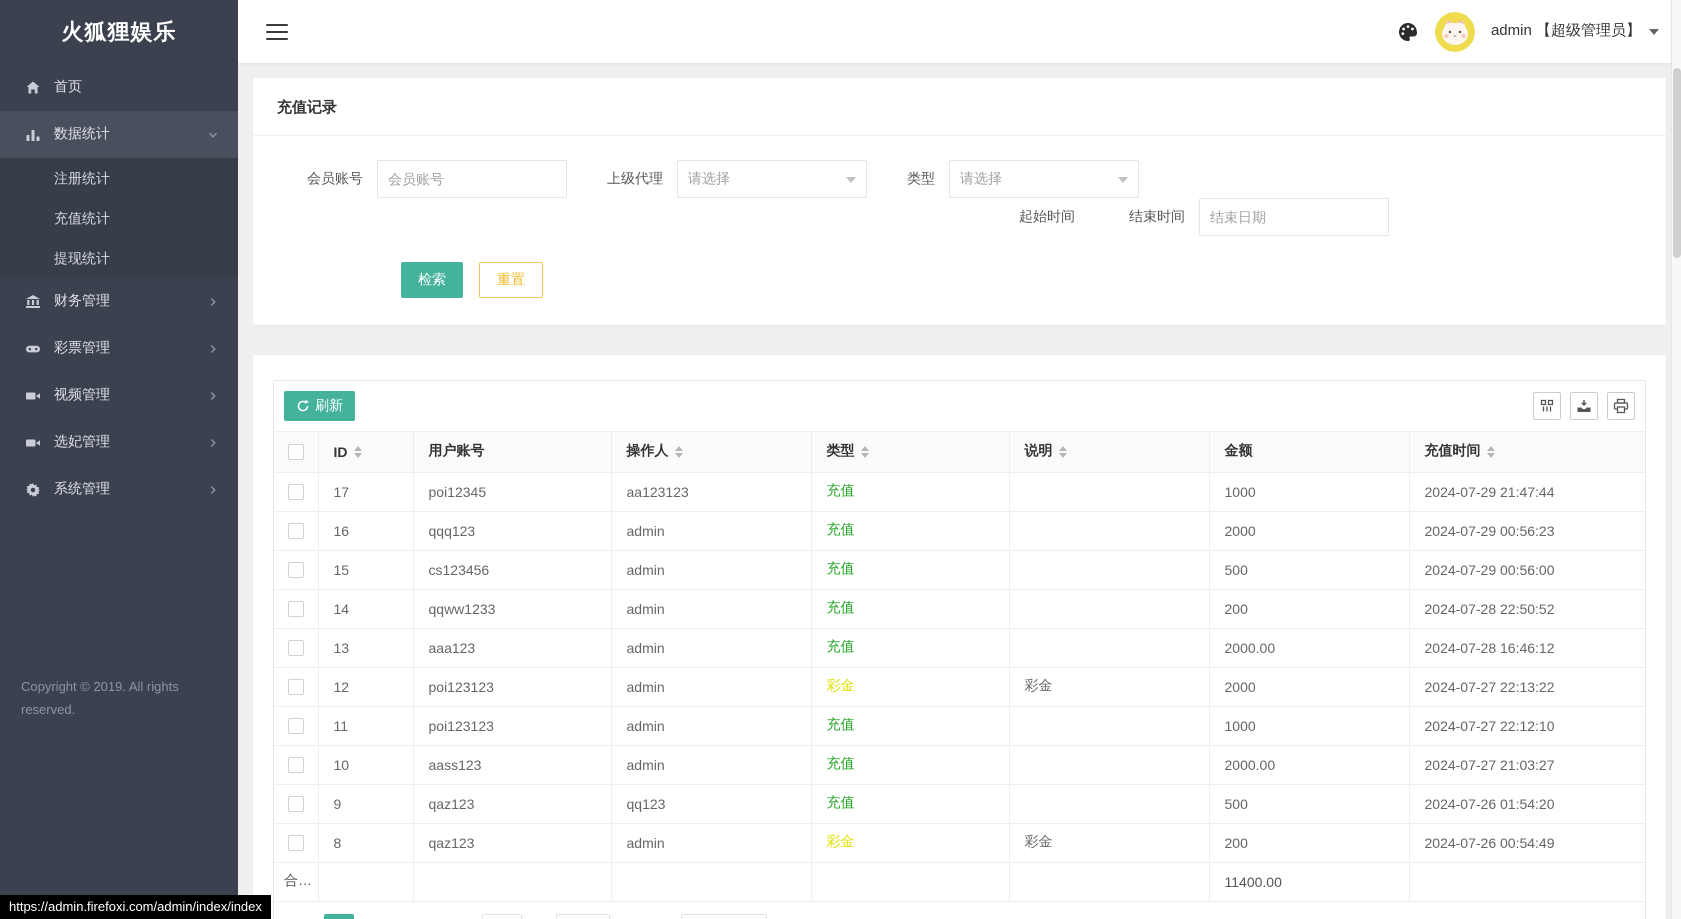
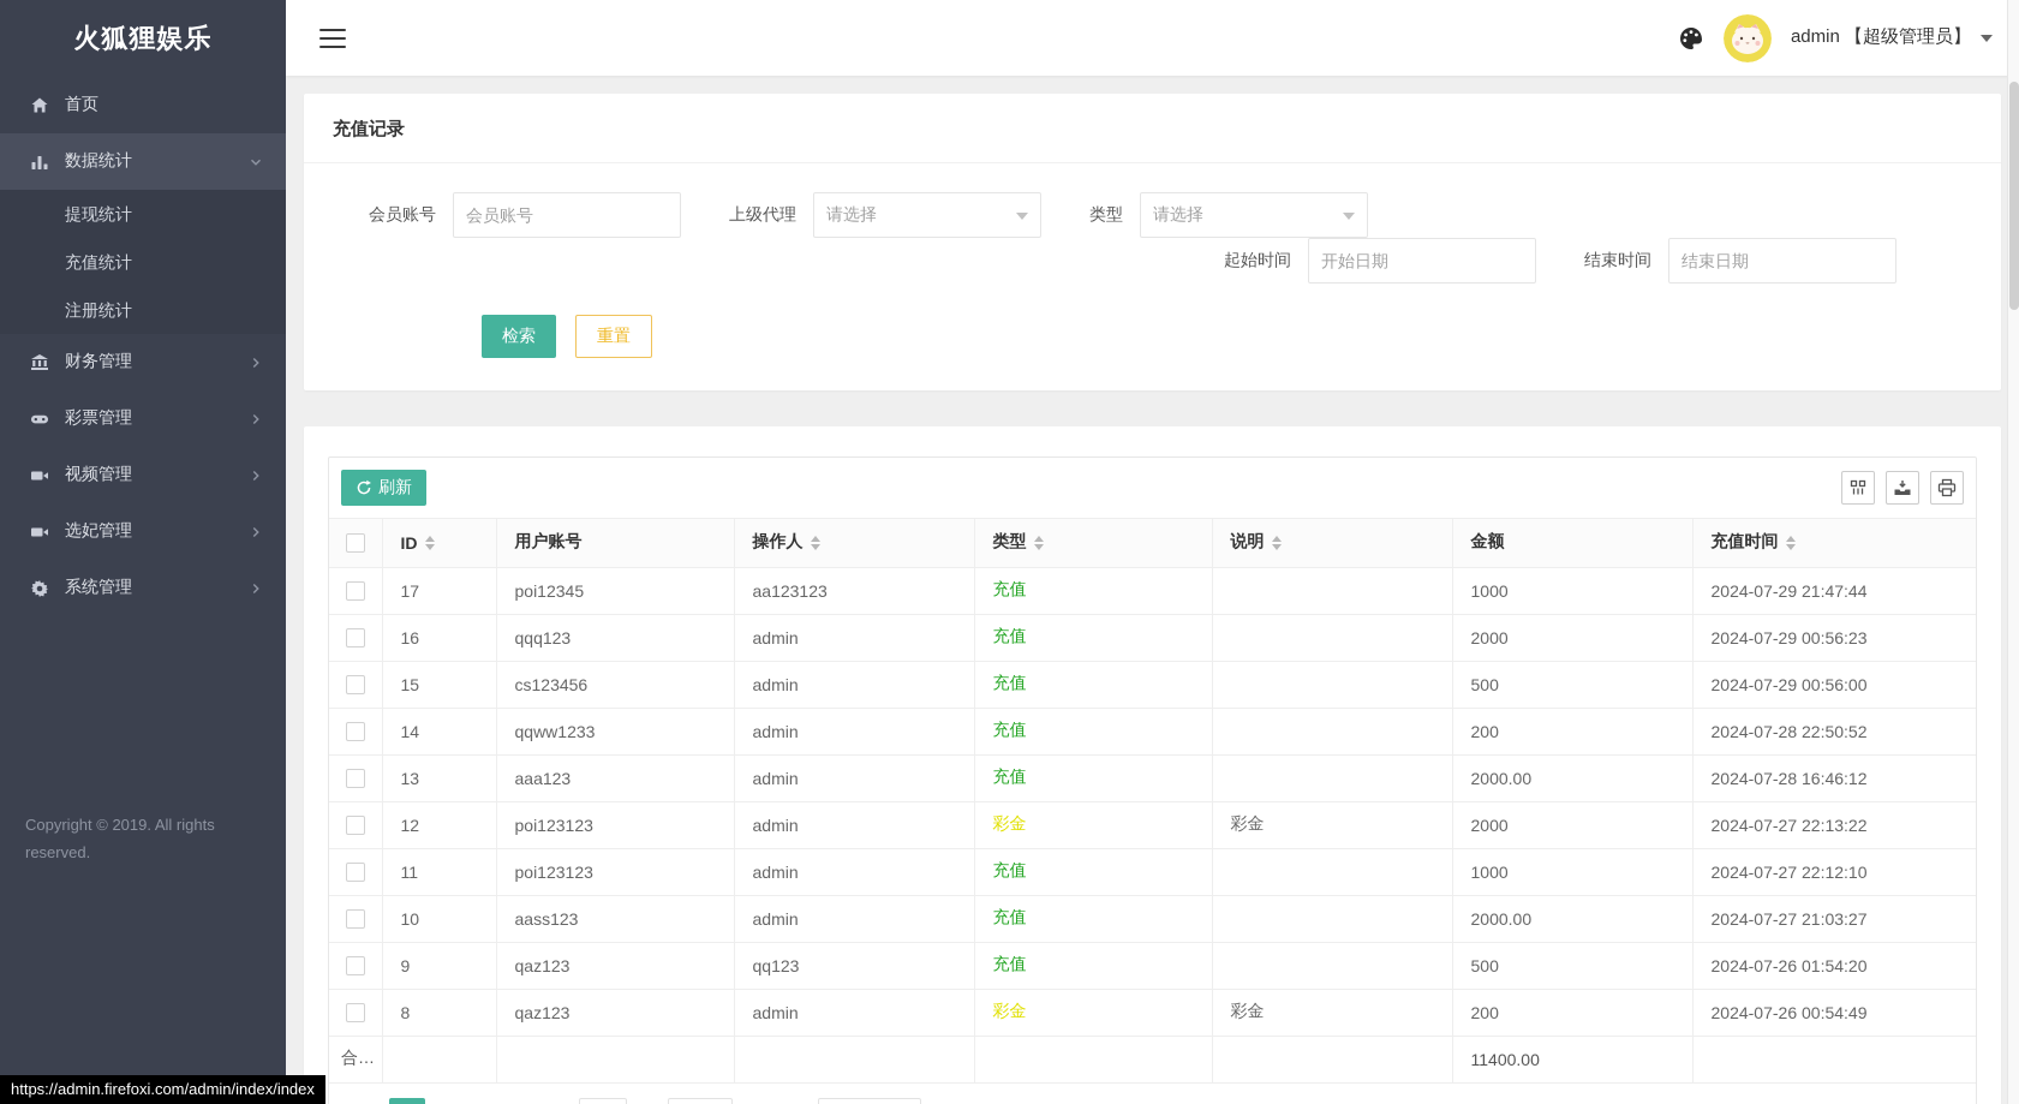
  火狐狸娱乐
  首页
  数据统计
- 注册统计
+ 提现统计
  充值统计
- 提现统计
+ 注册统计
  财务管理
  彩票管理
  视频管理
  选妃管理
  系统管理
  Copyright © 2019. All rights reserved.
  admin 【超级管理员】
  充值记录
  会员账号
  会员账号
  上级代理
  请选择
  类型
  请选择
  起始时间
+ 开始日期
  结束时间
  结束日期
  检索
  重置
  刷新
  	ID	用户账号	操作人	类型	说明	金额	充值时间
  	17	poi12345	aa123123	充值		1000	2024-07-29 21:47:44
  	16	qqq123	admin	充值		2000	2024-07-29 00:56:23
  	15	cs123456	admin	充值		500	2024-07-29 00:56:00
  	14	qqww1233	admin	充值		200	2024-07-28 22:50:52
  	13	aaa123	admin	充值		2000.00	2024-07-28 16:46:12
  	12	poi123123	admin	彩金	彩金	2000	2024-07-27 22:13:22
  	11	poi123123	admin	充值		1000	2024-07-27 22:12:10
  	10	aass123	admin	充值		2000.00	2024-07-27 21:03:27
  	9	qaz123	qq123	充值		500	2024-07-26 01:54:20
  	8	qaz123	admin	彩金	彩金	200	2024-07-26 00:54:49
  合…						11400.00
  https://admin.firefoxi.com/admin/index/index
